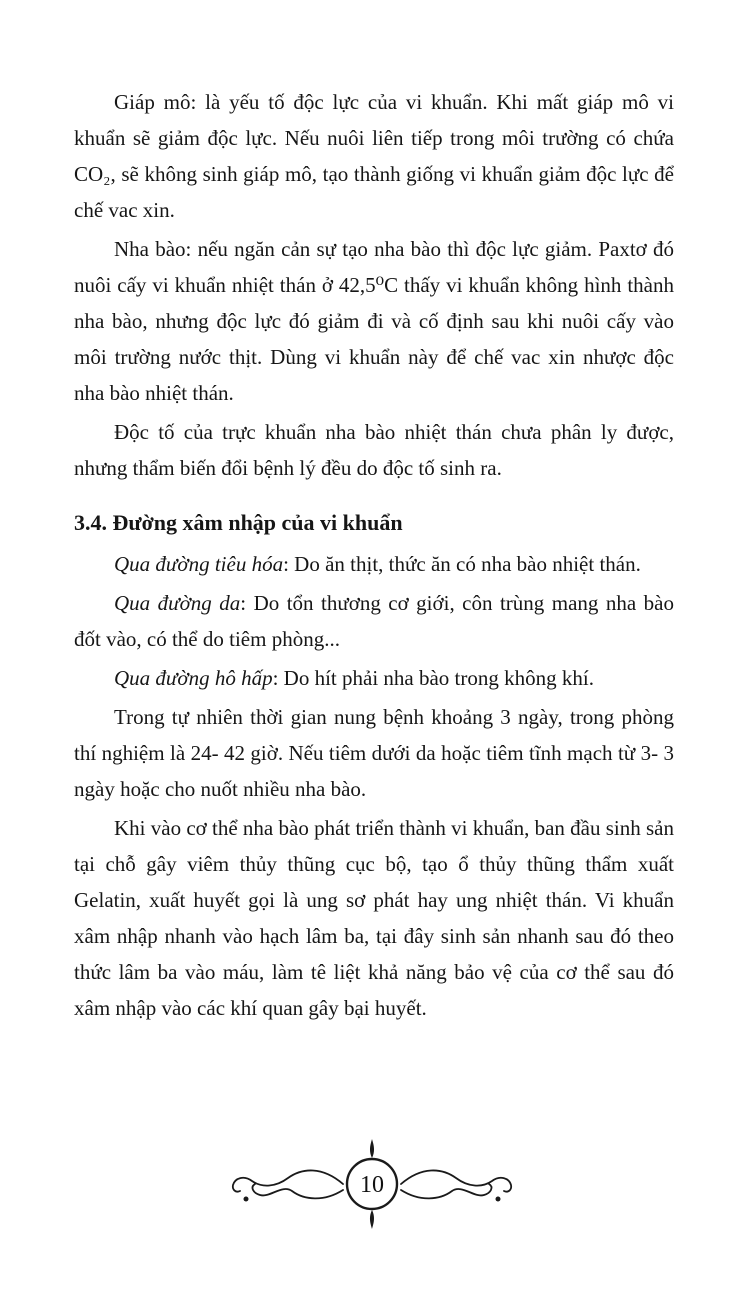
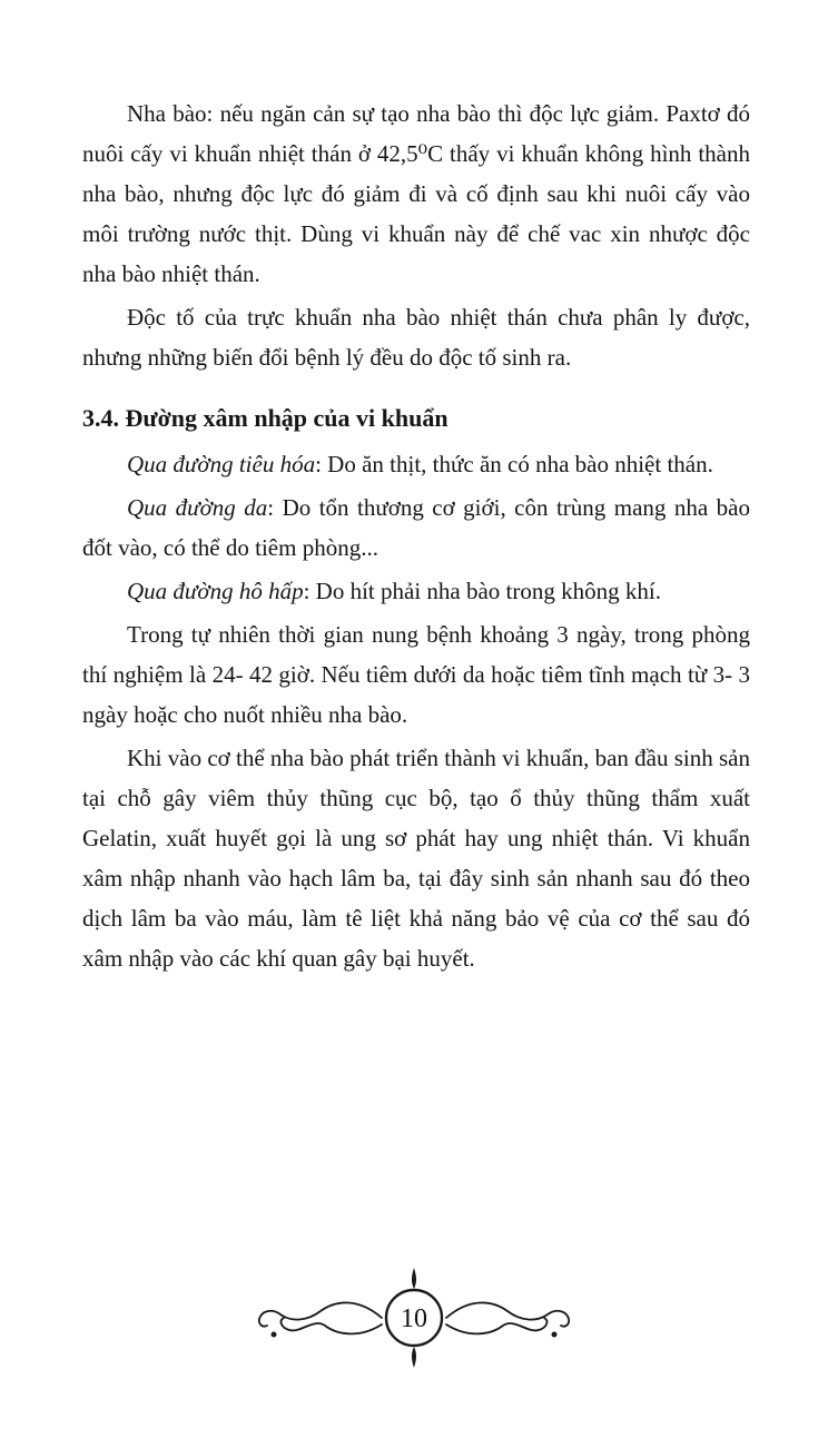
- Giáp mô: là yếu tố độc lực của vi khuẩn. Khi mất giáp mô vi khuẩn sẽ giảm độc lực. Nếu nuôi liên tiếp trong môi trường có chứa CO₂, sẽ không sinh giáp mô, tạo thành giống vi khuẩn giảm độc lực để chế vac xin.
  Nha bào: nếu ngăn cản sự tạo nha bào thì độc lực giảm. Paxtơ đó nuôi cấy vi khuẩn nhiệt thán ở 42,5⁰C thấy vi khuẩn không hình thành nha bào, nhưng độc lực đó giảm đi và cố định sau khi nuôi cấy vào môi trường nước thịt. Dùng vi khuẩn này để chế vac xin nhược độc nha bào nhiệt thán.
- Độc tố của trực khuẩn nha bào nhiệt thán chưa phân ly được, nhưng thẩm biến đổi bệnh lý đều do độc tố sinh ra.
+ Độc tố của trực khuẩn nha bào nhiệt thán chưa phân ly được, nhưng những biến đổi bệnh lý đều do độc tố sinh ra.
  3.4. Đường xâm nhập của vi khuẩn
  Qua đường tiêu hóa: Do ăn thịt, thức ăn có nha bào nhiệt thán.
  Qua đường da: Do tổn thương cơ giới, côn trùng mang nha bào đốt vào, có thể do tiêm phòng...
  Qua đường hô hấp: Do hít phải nha bào trong không khí.
  Trong tự nhiên thời gian nung bệnh khoảng 3 ngày, trong phòng thí nghiệm là 24- 42 giờ. Nếu tiêm dưới da hoặc tiêm tĩnh mạch từ 3- 3 ngày hoặc cho nuốt nhiều nha bào.
- Khi vào cơ thể nha bào phát triển thành vi khuẩn, ban đầu sinh sản tại chỗ gây viêm thủy thũng cục bộ, tạo ổ thủy thũng thẩm xuất Gelatin, xuất huyết gọi là ung sơ phát hay ung nhiệt thán. Vi khuẩn xâm nhập nhanh vào hạch lâm ba, tại đây sinh sản nhanh sau đó theo thức lâm ba vào máu, làm tê liệt khả năng bảo vệ của cơ thể sau đó xâm nhập vào các khí quan gây bại huyết.
+ Khi vào cơ thể nha bào phát triển thành vi khuẩn, ban đầu sinh sản tại chỗ gây viêm thủy thũng cục bộ, tạo ổ thủy thũng thẩm xuất Gelatin, xuất huyết gọi là ung sơ phát hay ung nhiệt thán. Vi khuẩn xâm nhập nhanh vào hạch lâm ba, tại đây sinh sản nhanh sau đó theo dịch lâm ba vào máu, làm tê liệt khả năng bảo vệ của cơ thể sau đó xâm nhập vào các khí quan gây bại huyết.
  10
